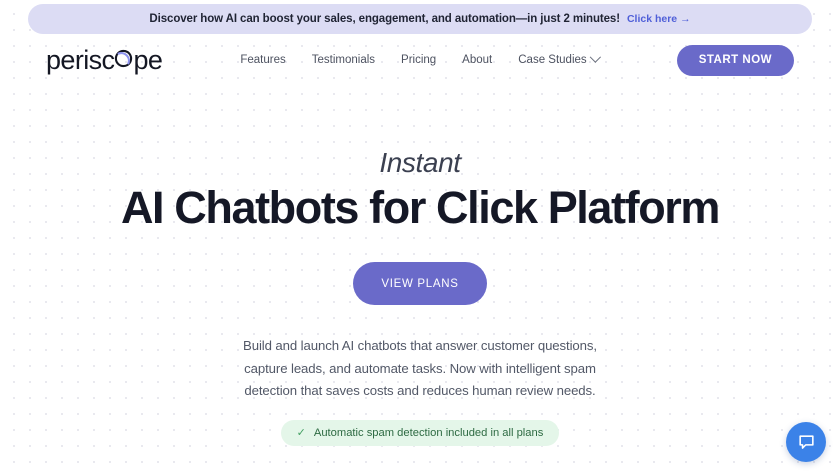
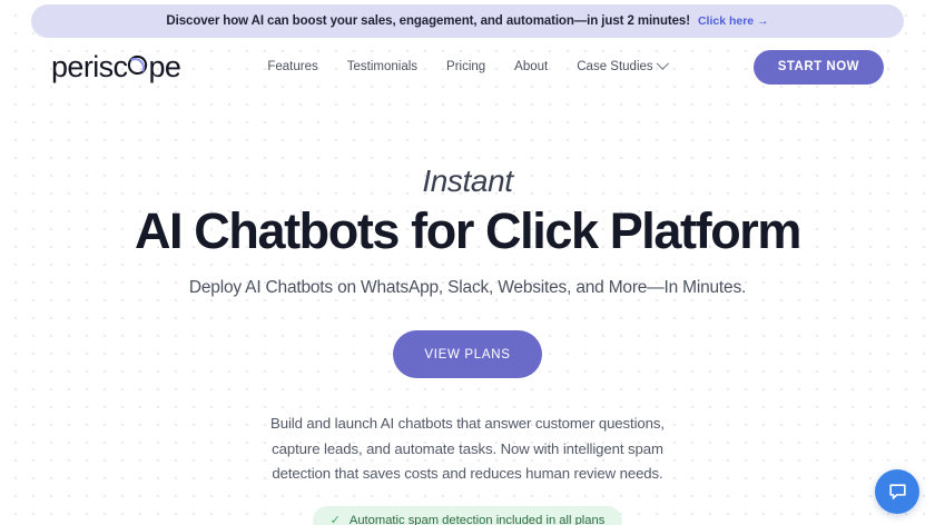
  Discover how AI can boost your sales, engagement, and automation—in just 2 minutes!
  Click here →
  perisc
  pe
  Features
  Testimonials
  Pricing
  About
  Case Studies
  START NOW
  Instant
  AI Chatbots for Click Platform
+ Deploy AI Chatbots on WhatsApp, Slack, Websites, and More—In Minutes.
  VIEW PLANS
  Build and launch AI chatbots that answer customer questions, capture leads, and automate tasks. Now with intelligent spam detection that saves costs and reduces human review needs.
  ✓
  Automatic spam detection included in all plans
